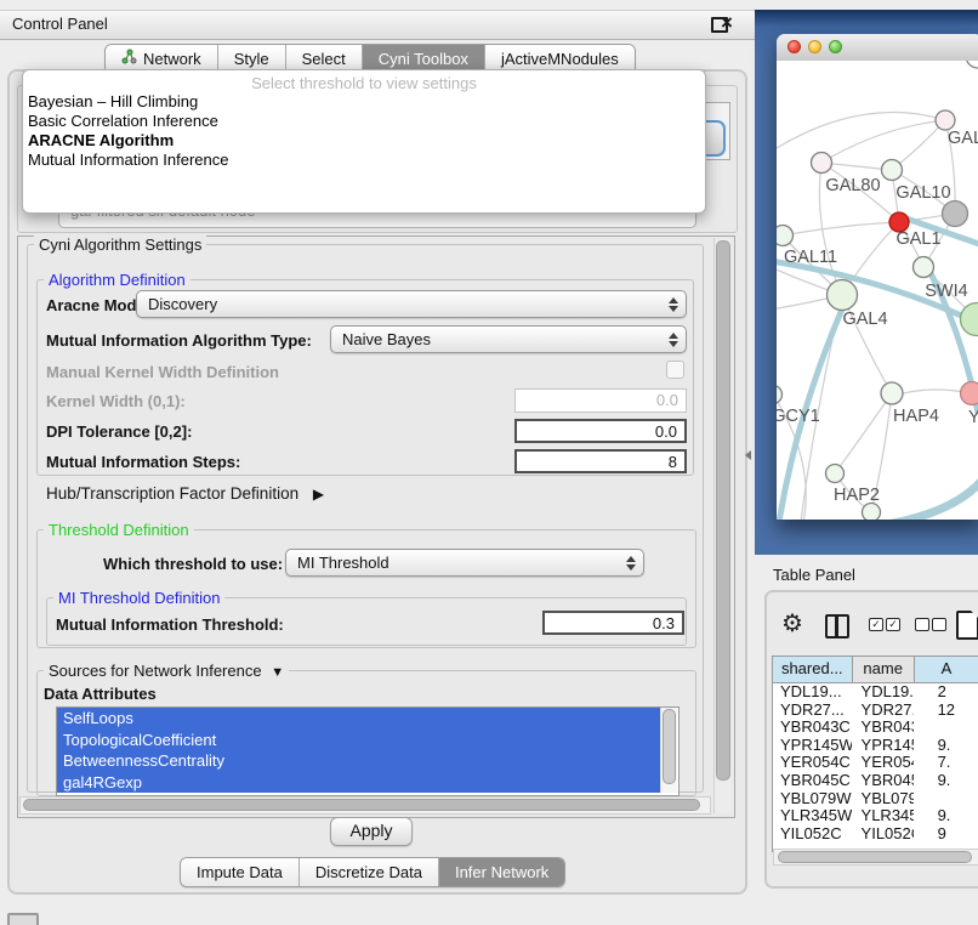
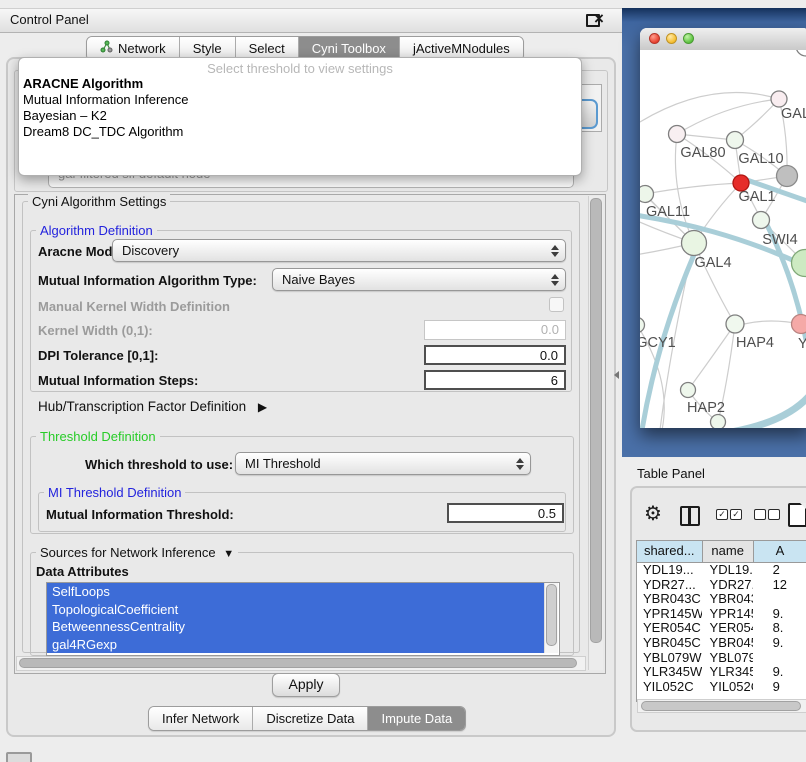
  Control Panel
  ×
  Network
  Style
  Select
  Cyni Toolbox
  jActiveMNodules
  Select threshold to view settings
- Bayesian – Hill Climbing
- Basic Correlation Inference
  ARACNE Algorithm
  Mutual Information Inference
+ Bayesian – K2
+ Dream8 DC_TDC Algorithm
  Cyni Algorithm Settings
  Algorithm Definition
  Aracne Mod
  Discovery
  Mutual Information Algorithm Type:
  Naive Bayes
  Manual Kernel Width Definition
  Kernel Width (0,1):
  0.0
- DPI Tolerance [0,2]:
+ DPI Tolerance [0,1]:
  0.0
  Mutual Information Steps:
- 8
+ 6
  Hub/Transcription Factor Definition ▶
  Threshold Definition
  Which threshold to use:
  MI Threshold
  MI Threshold Definition
  Mutual Information Threshold:
- 0.3
+ 0.5
  Sources for Network Inference ▼
  Data Attributes
  SelfLoops
  TopologicalCoefficient
  BetweennessCentrality
  gal4RGexp
  Apply
- Impute Data
+ Infer Network
  Discretize Data
- Infer Network
+ Impute Data
  GAL80
  GAL10
  GAL1
  GAL11
  SWI4
  GAL4
  GCY1
  HAP4
  Y
  HAP2
  Table Panel
  ⚙
  ✓
  ✓
  shared...
  name
  A
  YDL19...
  YDL19.
  2
  YDR27...
  12
  YBR043C
  YBR04
  YPR145W
  YPR14
  9.
  YER054C
  YER05
- 7.
+ 8.
  YBR045C
  YBR04
  9.
  YBL079W
  YBL079
  YLR345W
  YLR34
  9.
  YIL052C
  YIL052
  9
